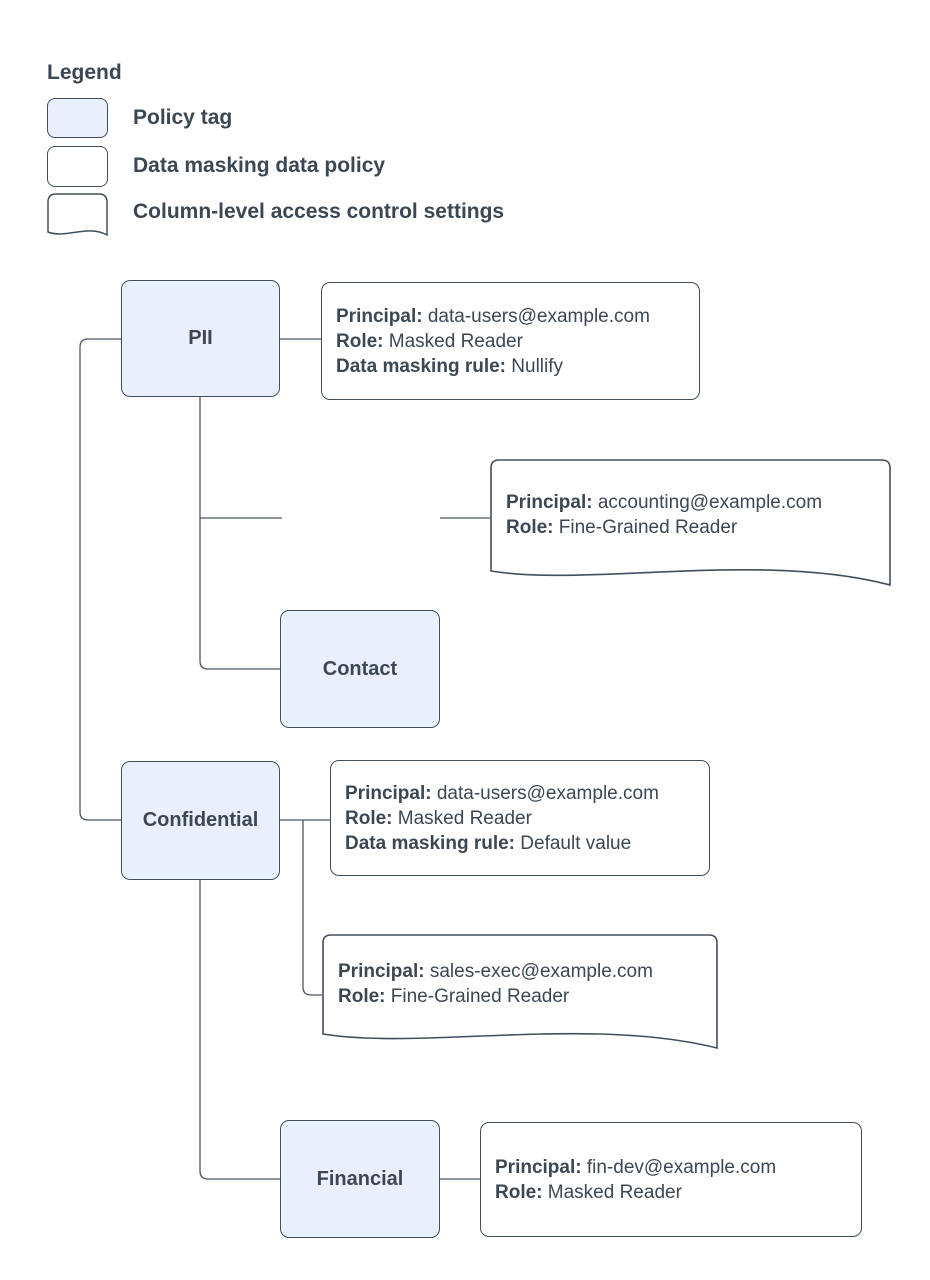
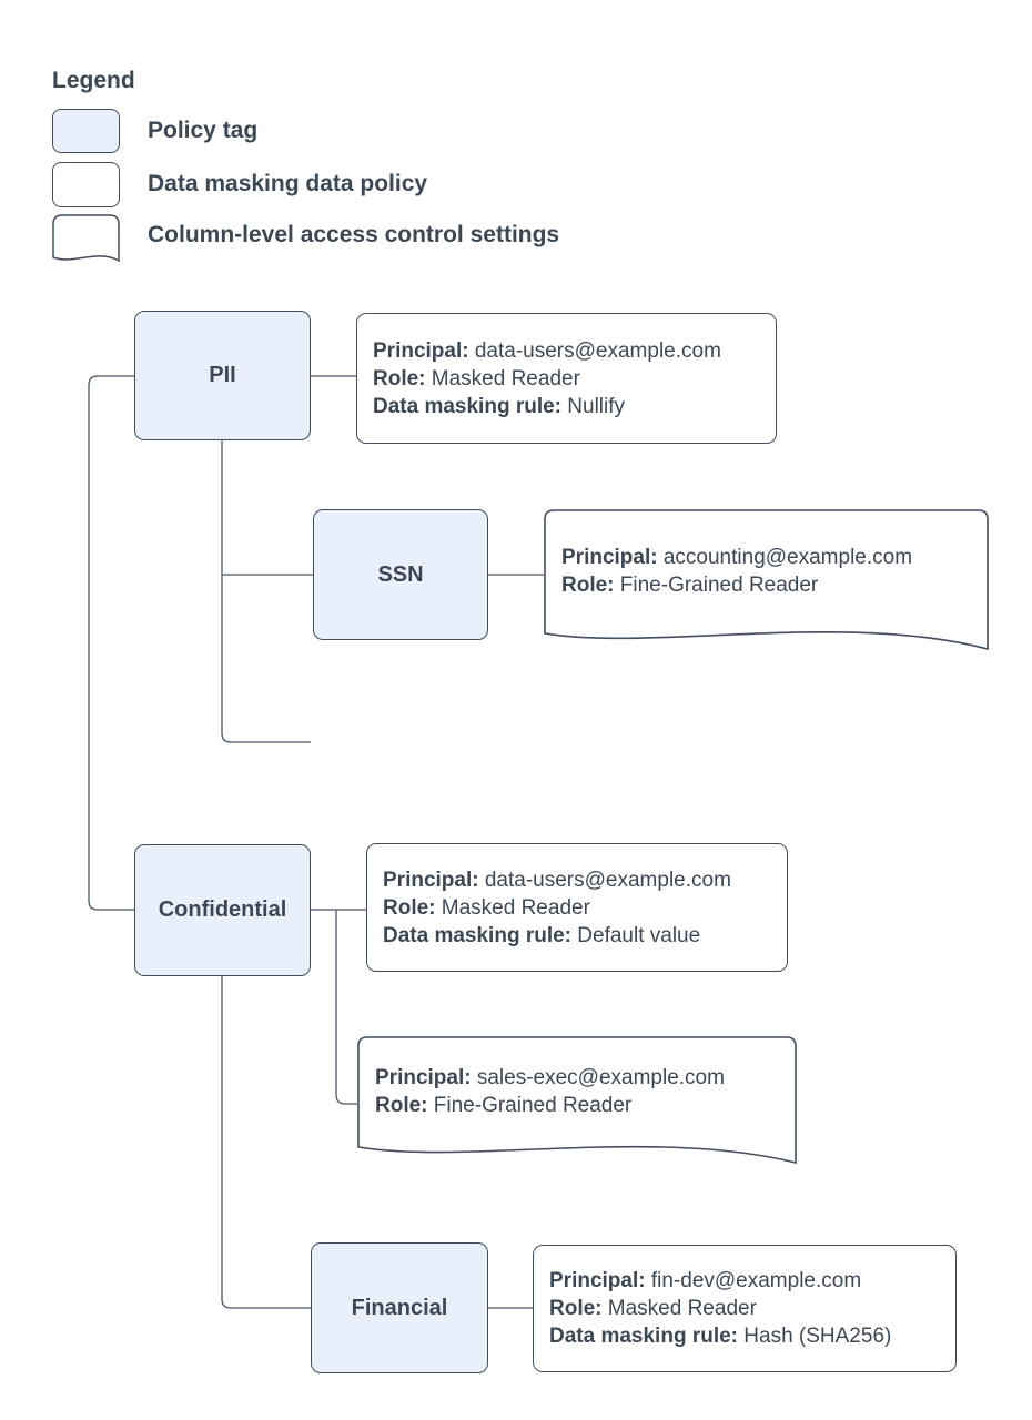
  Legend
  Policy tag
  Data masking data policy
  Column-level access control settings
  PII
  Principal: data-users@example.com
  Role: Masked Reader
  Data masking rule: Nullify
+ SSN
  Principal: accounting@example.com
  Role: Fine-Grained Reader
- Contact
  Confidential
  Principal: data-users@example.com
  Role: Masked Reader
  Data masking rule: Default value
  Principal: sales-exec@example.com
  Role: Fine-Grained Reader
  Financial
  Principal: fin-dev@example.com
  Role: Masked Reader
+ Data masking rule: Hash (SHA256)
